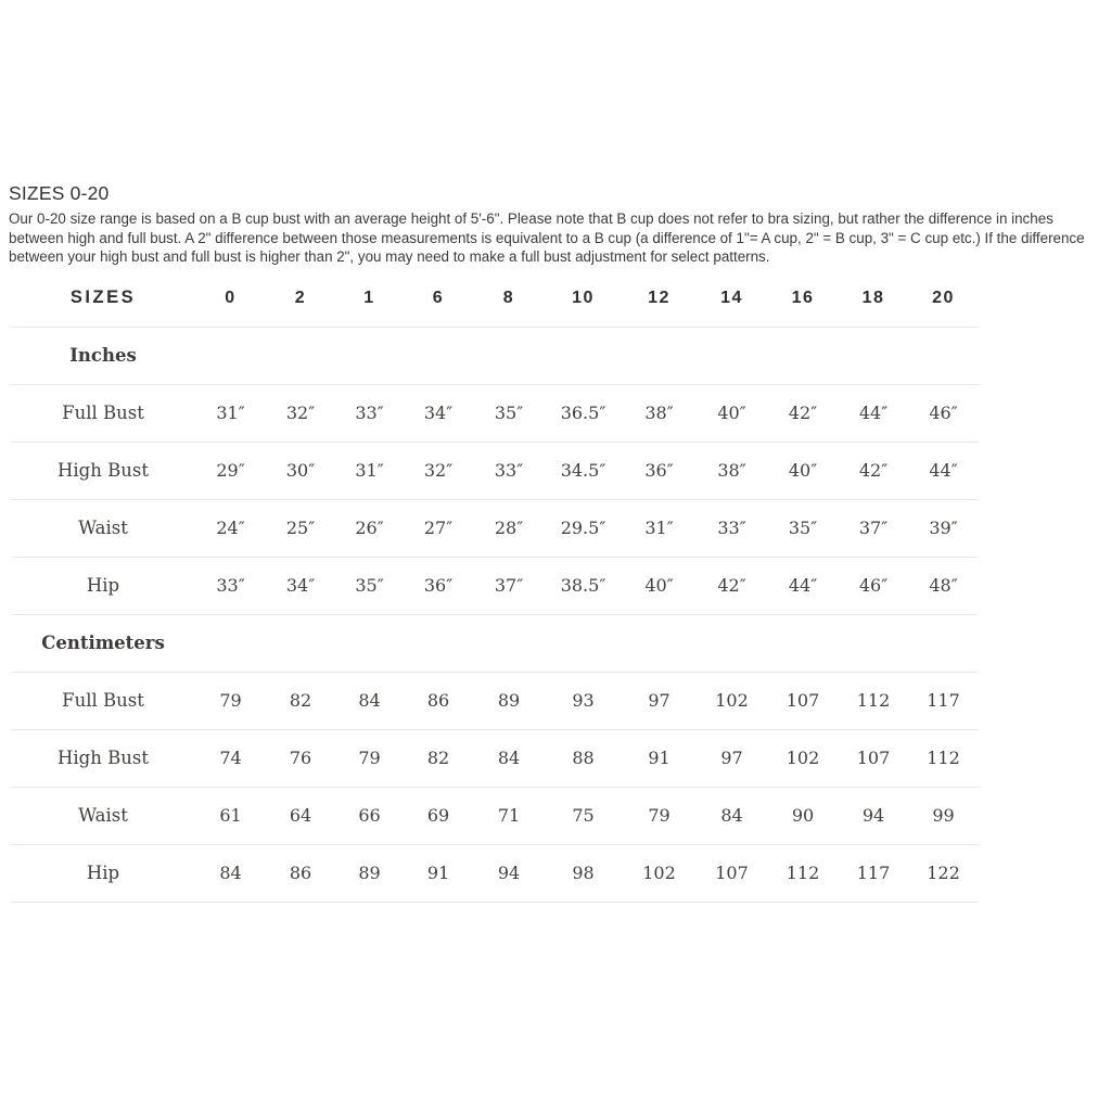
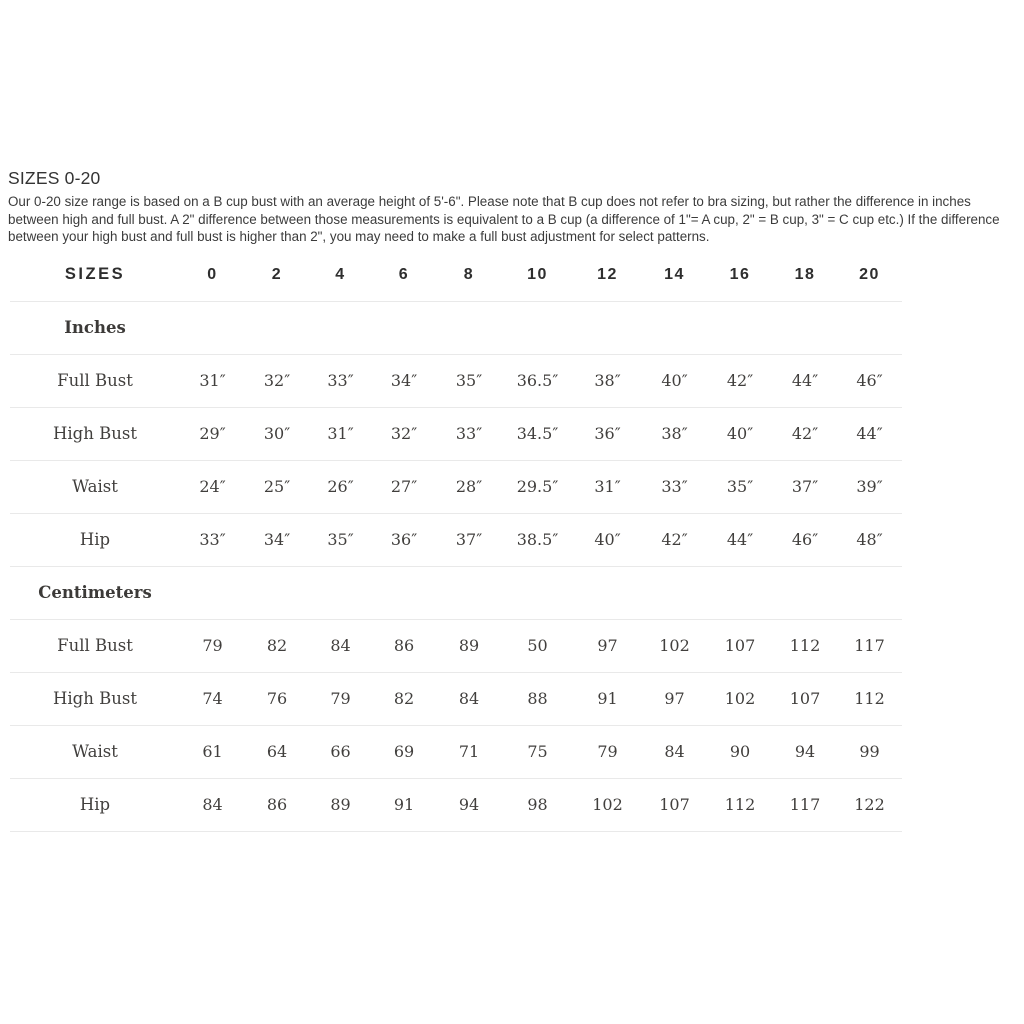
  SIZES 0-20
  Our 0-20 size range is based on a B cup bust with an average height of 5'-6". Please note that B cup does not refer to bra sizing, but rather the difference in inches between high and full bust. A 2" difference between those measurements is equivalent to a B cup (a difference of 1"= A cup, 2" = B cup, 3" = C cup etc.) If the difference between your high bust and full bust is higher than 2", you may need to make a full bust adjustment for select patterns.
- SIZES	0	2	1	6	8	10	12	14	16	18	20
+ SIZES	0	2	4	6	8	10	12	14	16	18	20
  Inches
  Full Bust	31″	32″	33″	34″	35″	36.5″	38″	40″	42″	44″	46″
  High Bust	29″	30″	31″	32″	33″	34.5″	36″	38″	40″	42″	44″
  Waist	24″	25″	26″	27″	28″	29.5″	31″	33″	35″	37″	39″
  Hip	33″	34″	35″	36″	37″	38.5″	40″	42″	44″	46″	48″
  Centimeters
- Full Bust	79	82	84	86	89	93	97	102	107	112	117
+ Full Bust	79	82	84	86	89	50	97	102	107	112	117
  High Bust	74	76	79	82	84	88	91	97	102	107	112
  Waist	61	64	66	69	71	75	79	84	90	94	99
  Hip	84	86	89	91	94	98	102	107	112	117	122
